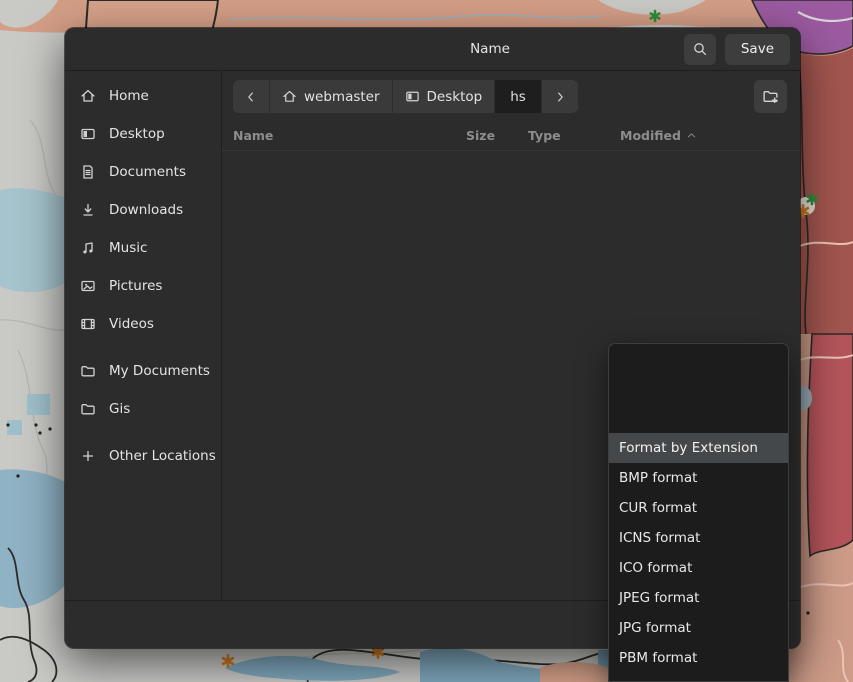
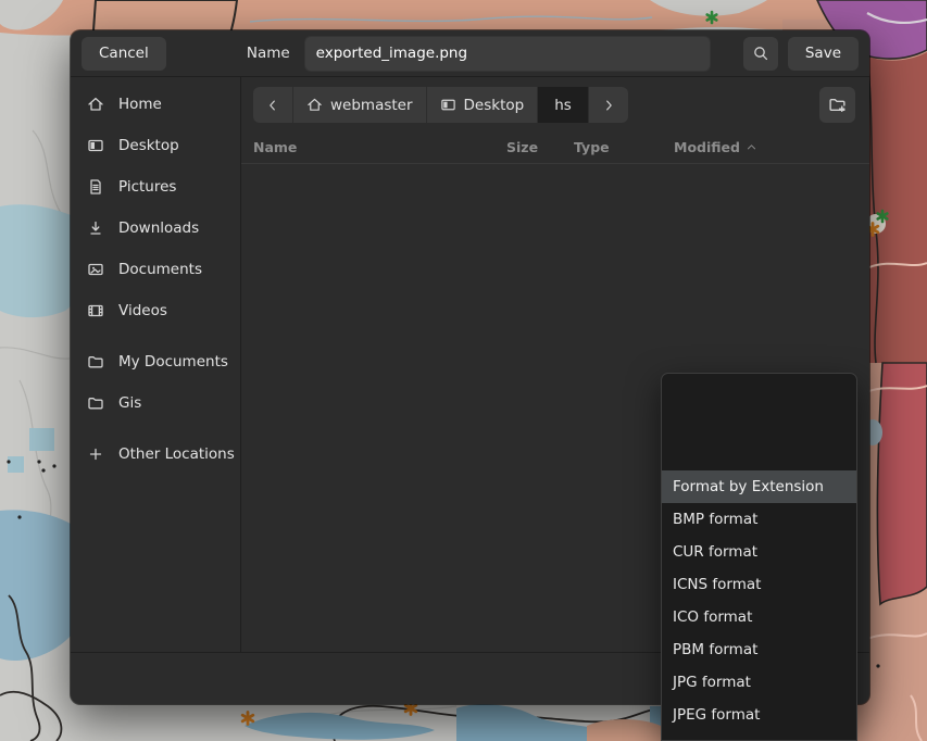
+ Cancel
  Name
+ exported_image.png
  Save
  Home
  Desktop
- Documents
+ Pictures
  Downloads
- Music
- Pictures
+ Documents
  Videos
  My Documents
  Gis
  Other Locations
  webmaster
  Desktop
  hs
  Name
  Size
  Type
  Modified
  Format by Extension
  BMP format
  CUR format
  ICNS format
  ICO format
- JPEG format
+ PBM format
  JPG format
- PBM format
+ JPEG format
